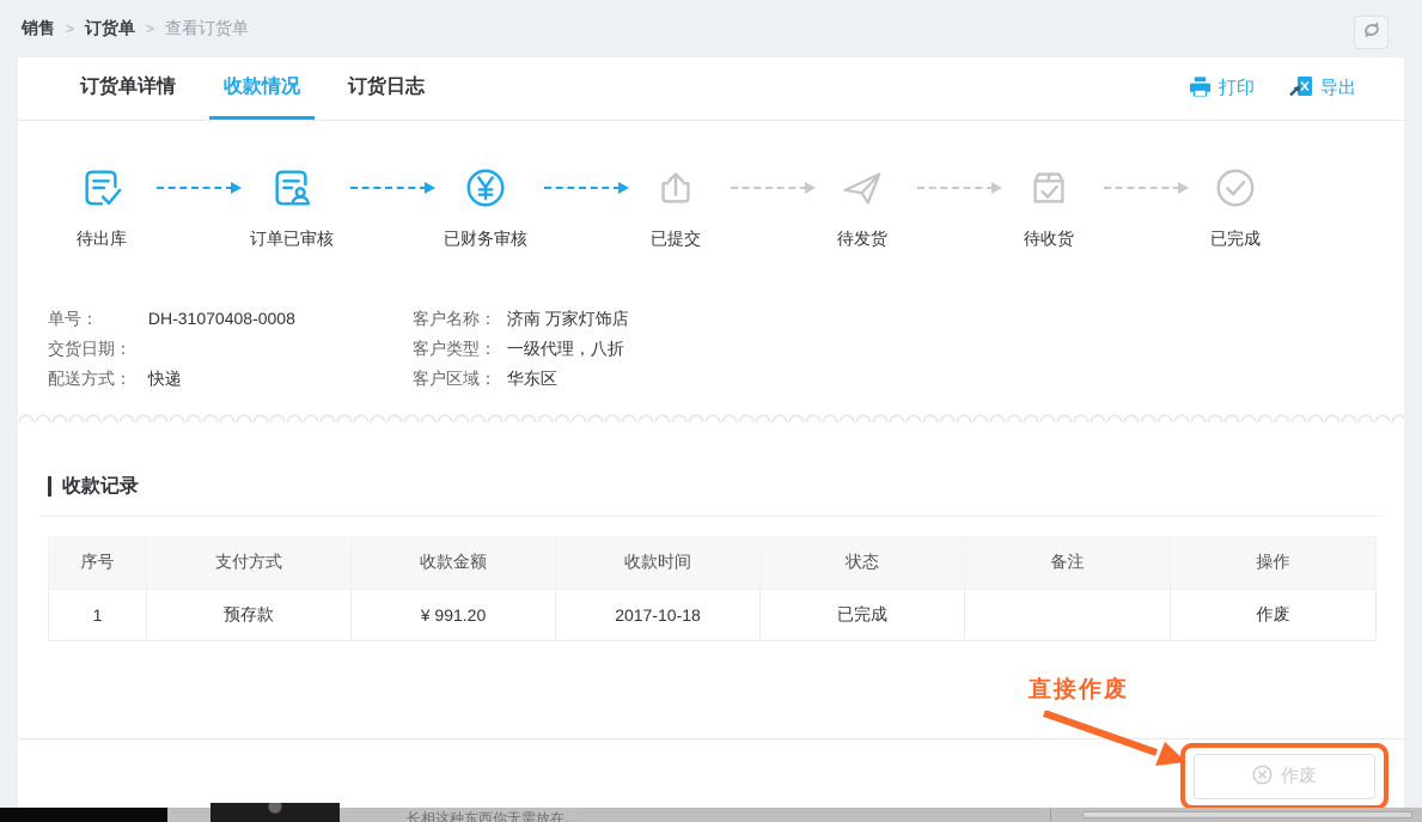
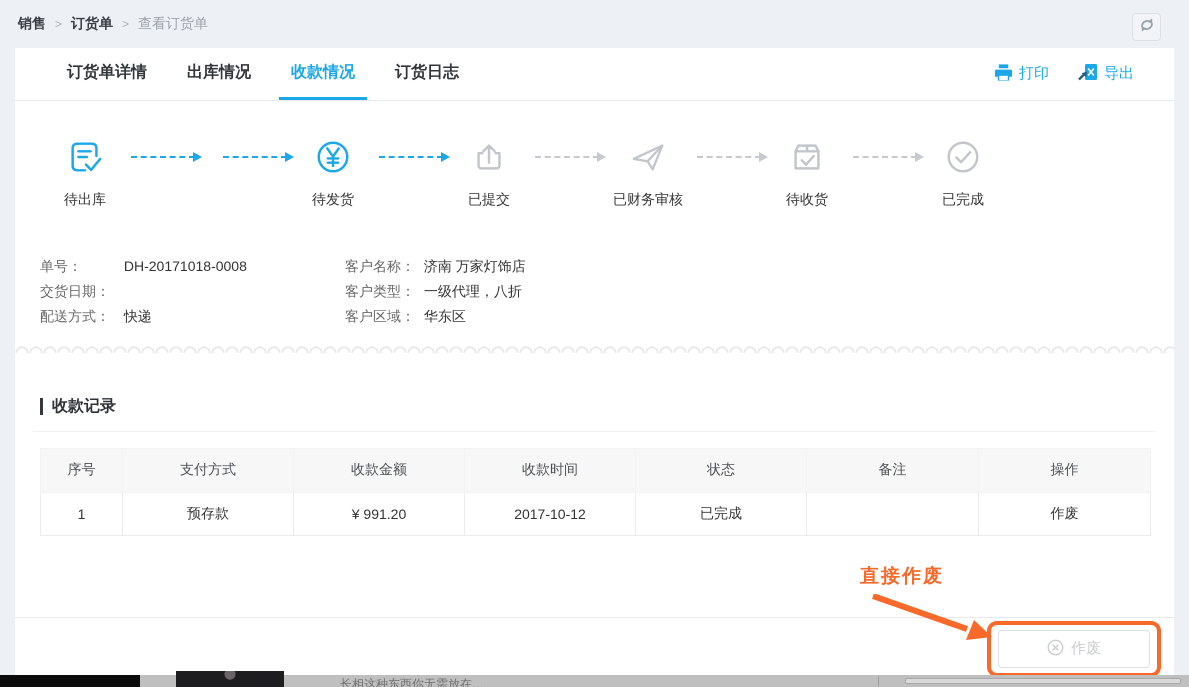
  销售
  >
  订货单
  >
  查看订货单
  订货单详情
+ 出库情况
  收款情况
  订货日志
  打印
  导出
  待出库
- 订单已审核
- 已财务审核
+ 待发货
  已提交
- 待发货
+ 已财务审核
  待收货
  已完成
- 单号： DH-31070408-0008
+ 单号： DH-20171018-0008
  交货日期：
  配送方式： 快递
  客户名称： 济南 万家灯饰店
  客户类型： 一级代理，八折
  客户区域： 华东区
  收款记录
  序号	支付方式	收款金额	收款时间	状态	备注	操作
- 1	预存款	¥ 991.20	2017-10-18	已完成		作废
+ 1	预存款	¥ 991.20	2017-10-12	已完成		作废
  直接作废
  作废
  长相这种东西你无需放在…
